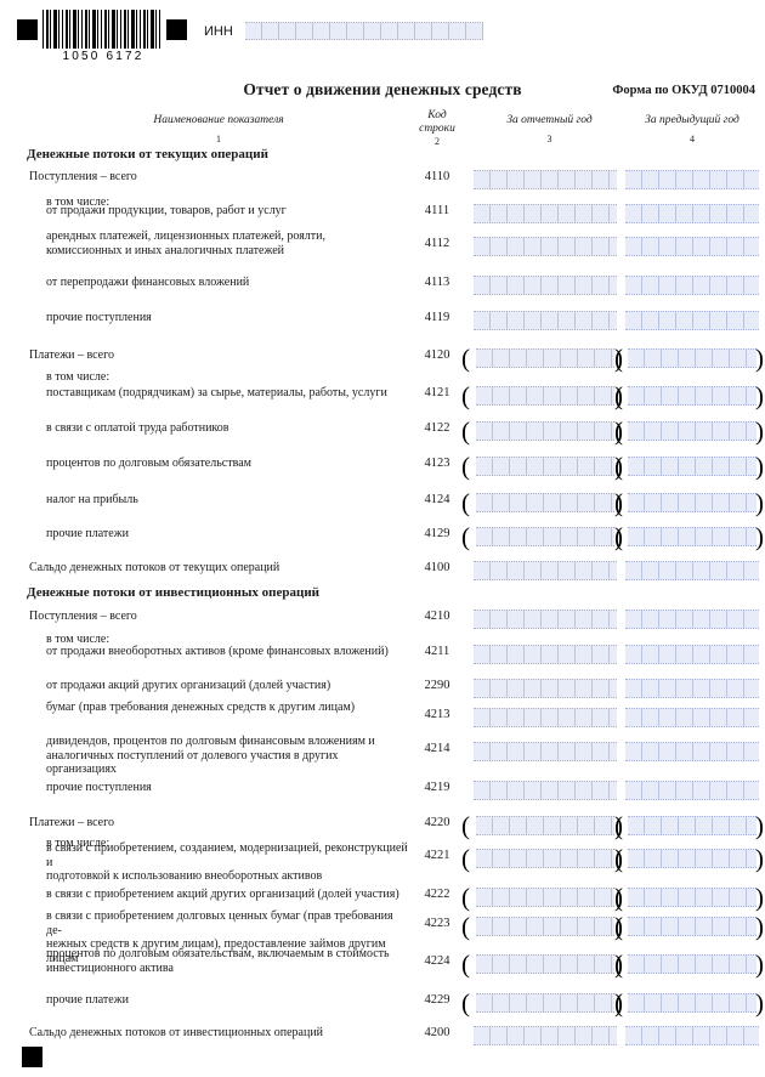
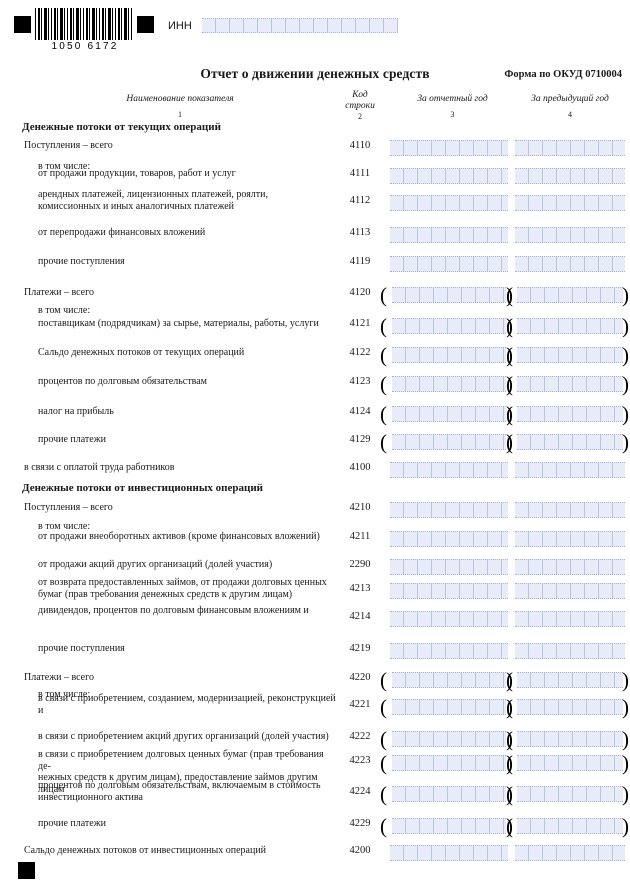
  1050 6172
  ИНН
  Отчет о движении денежных средств
  Форма по ОКУД 0710004
  Наименование показателя
  Код
  строки
  За отчетный год
  За предыдущий год
  1
  2
  3
  4
  Денежные потоки от текущих операций
  Поступления – всего
  4110
  в том числе:
  от продажи продукции, товаров, работ и услуг
  4111
  арендных платежей, лицензионных платежей, роялти,
  комиссионных и иных аналогичных платежей
  4112
  от перепродажи финансовых вложений
  4113
  прочие поступления
  4119
  Платежи – всего
  4120
  (
  )
  (
  )
  в том числе:
  поставщикам (подрядчикам) за сырье, материалы, работы, услуги
  4121
  (
  )
  (
  )
- в связи с оплатой труда работников
+ Сальдо денежных потоков от текущих операций
  4122
  (
  )
  (
  )
  процентов по долговым обязательствам
  4123
  (
  )
  (
  )
  налог на прибыль
  4124
  (
  )
  (
  )
  прочие платежи
  4129
  (
  )
  (
  )
- Сальдо денежных потоков от текущих операций
+ в связи с оплатой труда работников
  4100
  Денежные потоки от инвестиционных операций
  Поступления – всего
  4210
  в том числе:
  от продажи внеоборотных активов (кроме финансовых вложений)
  4211
  от продажи акций других организаций (долей участия)
  2290
+ от возврата предоставленных займов, от продажи долговых ценных
  бумаг (прав требования денежных средств к другим лицам)
  4213
  дивидендов, процентов по долговым финансовым вложениям и
- аналогичных поступлений от долевого участия в других организациях
  4214
  прочие поступления
  4219
  Платежи – всего
  4220
  (
  )
  (
  )
  в том числе:
  в связи с приобретением, созданием, модернизацией, реконструкцией и
- подготовкой к использованию внеоборотных активов
  4221
  (
  )
  (
  )
  в связи с приобретением акций других организаций (долей участия)
  4222
  (
  )
  (
  )
  в связи с приобретением долговых ценных бумаг (прав требования де-
  нежных средств к другим лицам), предоставление займов другим лицам
  4223
  (
  )
  (
  )
  процентов по долговым обязательствам, включаемым в стоимость
  инвестиционного актива
  4224
  (
  )
  (
  )
  прочие платежи
  4229
  (
  )
  (
  )
  Сальдо денежных потоков от инвестиционных операций
  4200
